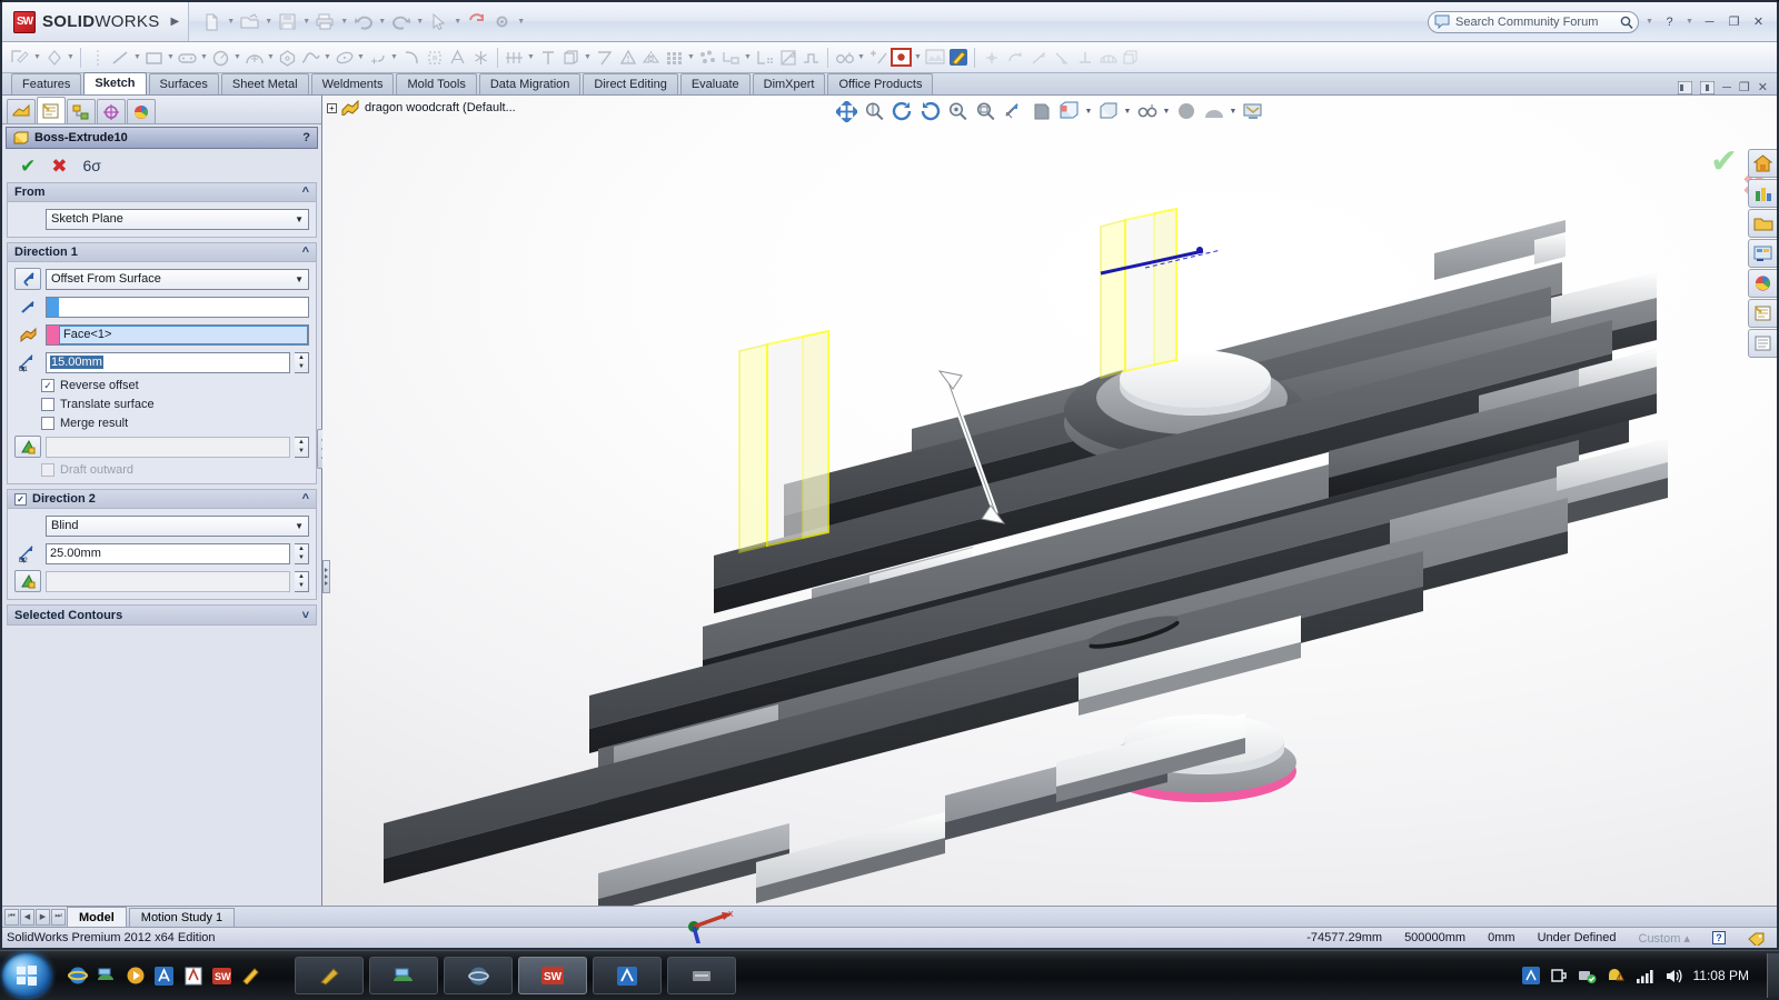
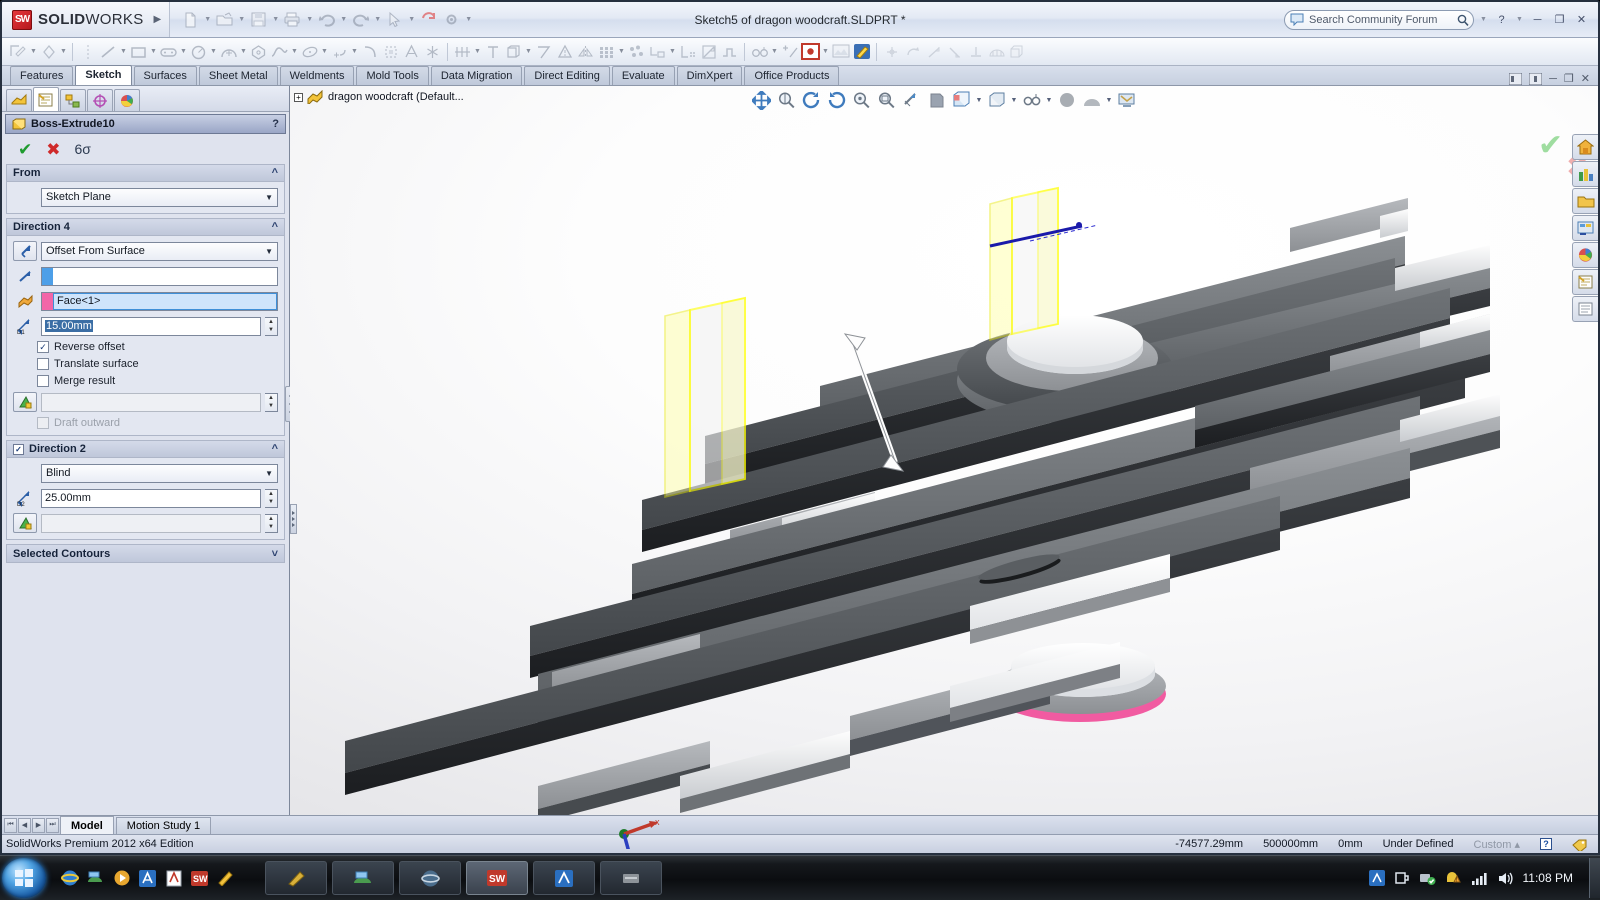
  SW
  SOLIDWORKS
  ▶
+ Sketch5 of dragon woodcraft.SLDPRT *
  Search Community Forum
  ?
  ─
  ❐
  ✕
  Features
  Sketch
  Surfaces
  Sheet Metal
  Weldments
  Mold Tools
  Data Migration
  Direct Editing
  Evaluate
  DimXpert
  Office Products
  ─
  ❐
  ✕
  Boss-Extrude10
  ?
  ✔
  ✖
  6σ
  From
  ^
  Sketch Plane
  ▼
- Direction 1
+ Direction 4
  ^
  Offset From Surface
  ▼
  Face<1>
  15.00mm
  ✓
  Reverse offset
  Translate surface
  Merge result
  Draft outward
  ✓
  Direction 2
  ^
  Blind
  ▼
  25.00mm
  Selected Contours
  ˅
  +
  dragon woodcraft (Default...
  ✔
  x
  Model
  Motion Study 1
  SolidWorks Premium 2012 x64 Edition
  -74577.29mm
  500000mm
  0mm
  Under Defined
  Custom ▴
  ?
  SW
  SW
  11:08 PM
